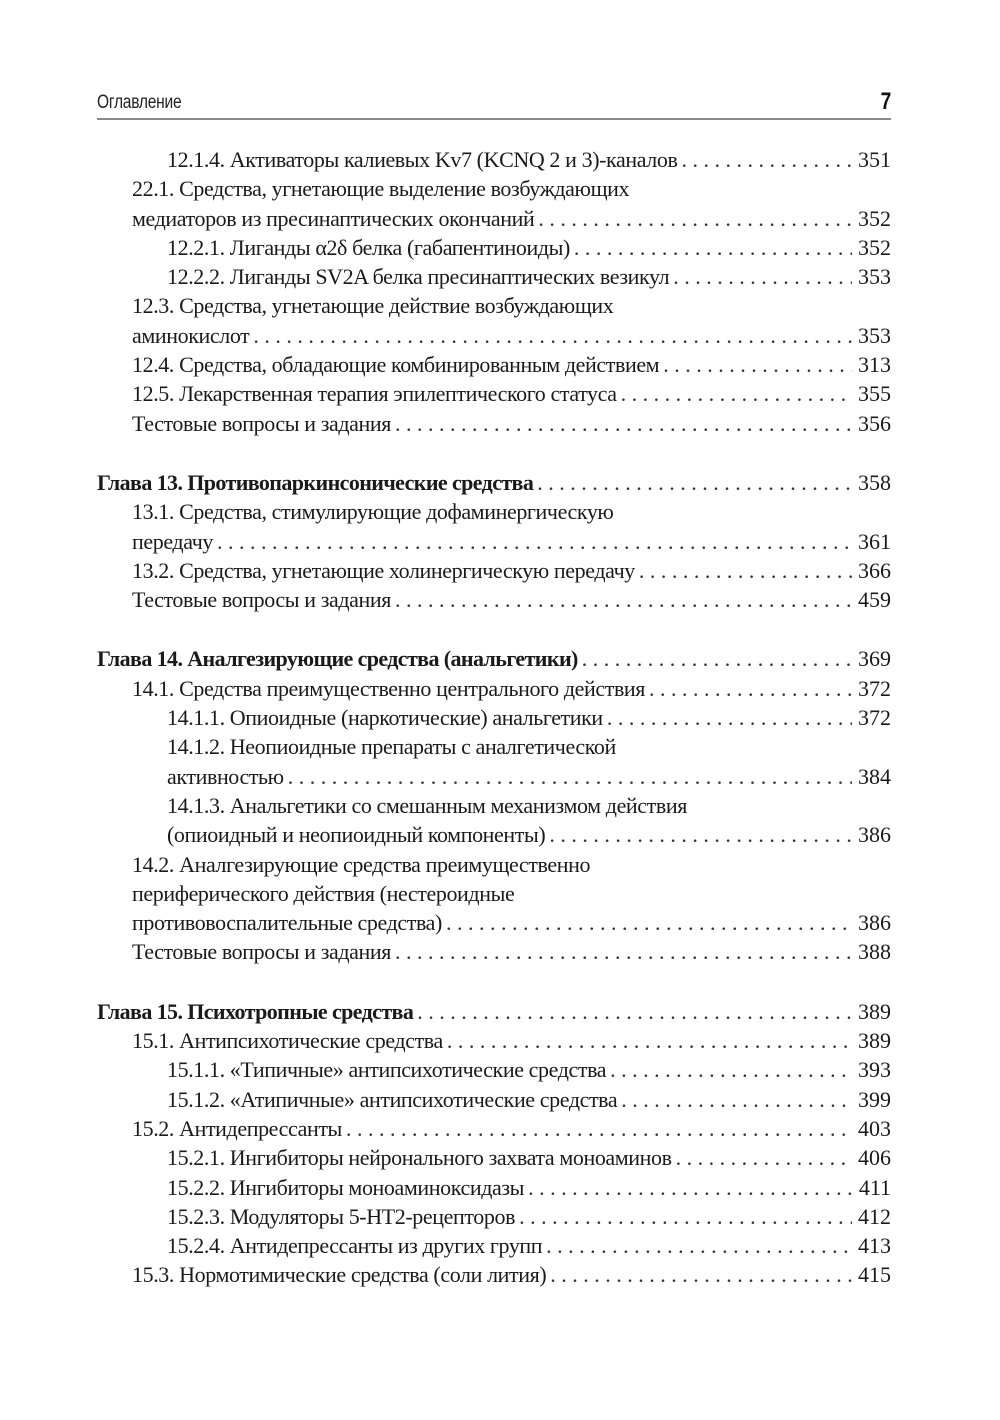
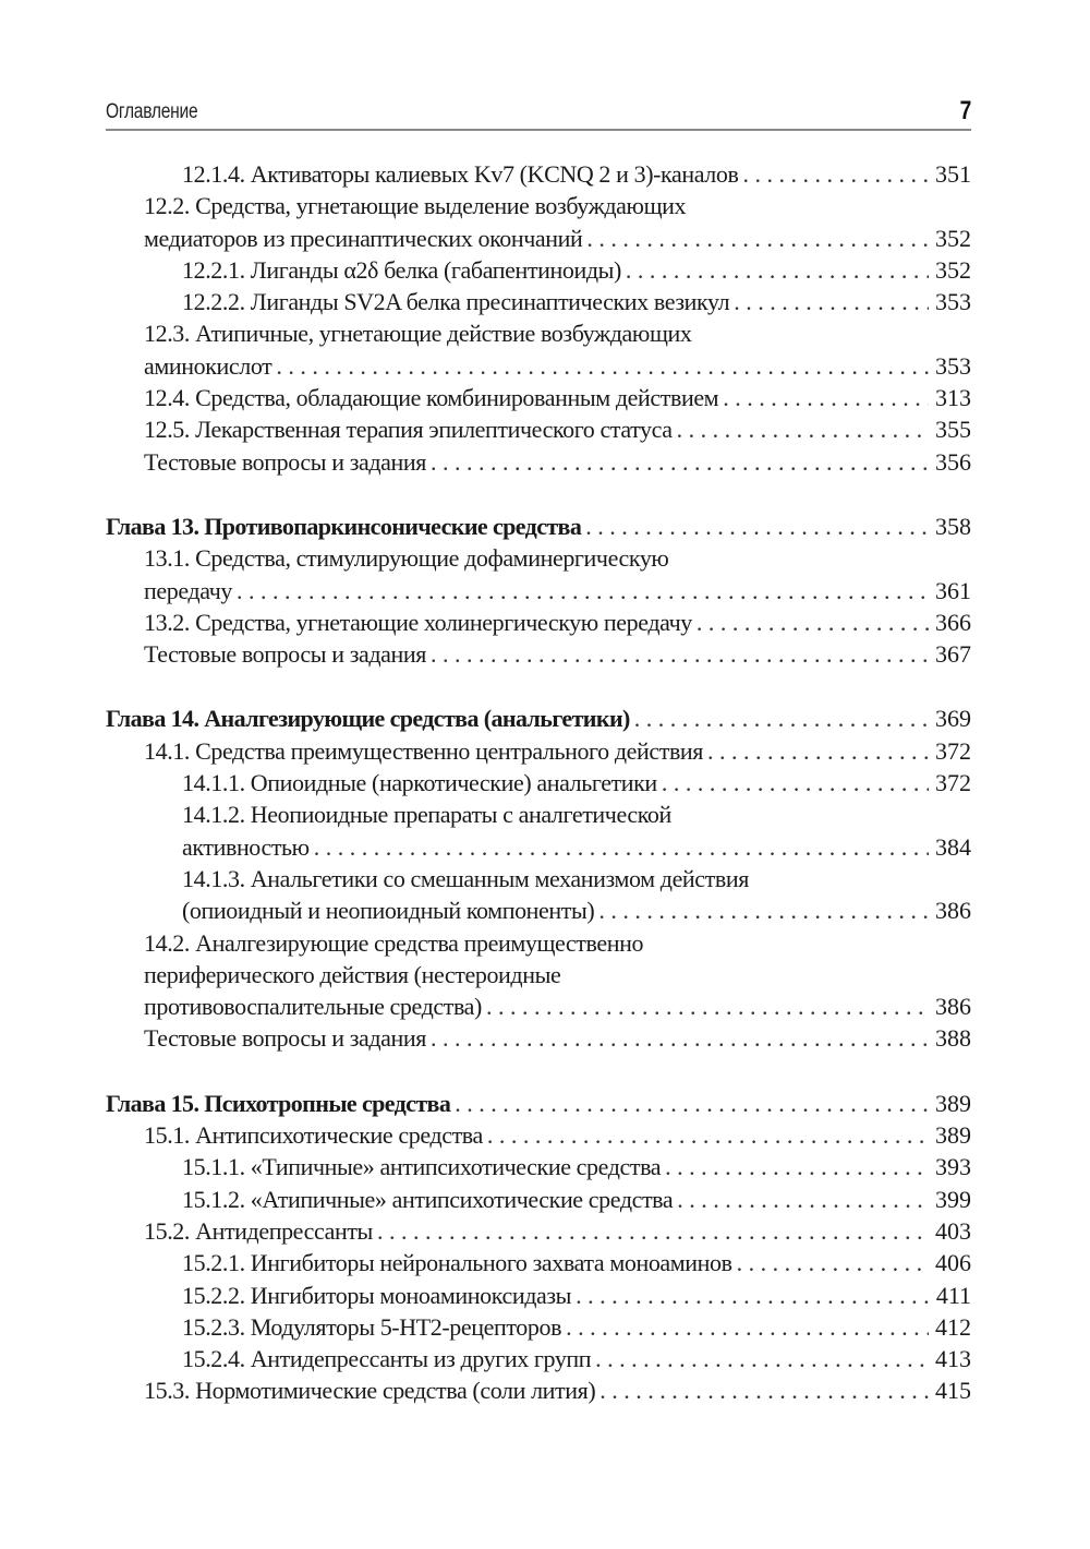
  Оглавление
  7
  12.1.4. Активаторы калиевых Kv7 (KCNQ 2 и 3)-каналов
  351
- 22.1. Средства, угнетающие выделение возбуждающих
+ 12.2. Средства, угнетающие выделение возбуждающих
  медиаторов из пресинаптических окончаний
  352
  12.2.1. Лиганды α2δ белка (габапентиноиды)
  352
  12.2.2. Лиганды SV2A белка пресинаптических везикул
  353
- 12.3. Средства, угнетающие действие возбуждающих
+ 12.3. Атипичные, угнетающие действие возбуждающих
  аминокислот
  353
  12.4. Средства, обладающие комбинированным действием
  313
  12.5. Лекарственная терапия эпилептического статуса
  355
  Тестовые вопросы и задания
  356
  Глава 13. Противопаркинсонические средства
  358
  13.1. Средства, стимулирующие дофаминергическую
  передачу
  361
  13.2. Средства, угнетающие холинергическую передачу
  366
  Тестовые вопросы и задания
- 459
+ 367
  Глава 14. Аналгезирующие средства (анальгетики)
  369
  14.1. Средства преимущественно центрального действия
  372
  14.1.1. Опиоидные (наркотические) анальгетики
  372
  14.1.2. Неопиоидные препараты с аналгетической
  активностью
  384
  14.1.3. Анальгетики со смешанным механизмом действия
  (опиоидный и неопиоидный компоненты)
  386
  14.2. Аналгезирующие средства преимущественно
  периферического действия (нестероидные
  противовоспалительные средства)
  386
  Тестовые вопросы и задания
  388
  Глава 15. Психотропные средства
  389
  15.1. Антипсихотические средства
  389
  15.1.1. «Типичные» антипсихотические средства
  393
  15.1.2. «Атипичные» антипсихотические средства
  399
  15.2. Антидепрессанты
  403
  15.2.1. Ингибиторы нейронального захвата моноаминов
  406
  15.2.2. Ингибиторы моноаминоксидазы
  411
  15.2.3. Модуляторы 5-НТ2-рецепторов
  412
  15.2.4. Антидепрессанты из других групп
  413
  15.3. Нормотимические средства (соли лития)
  415
